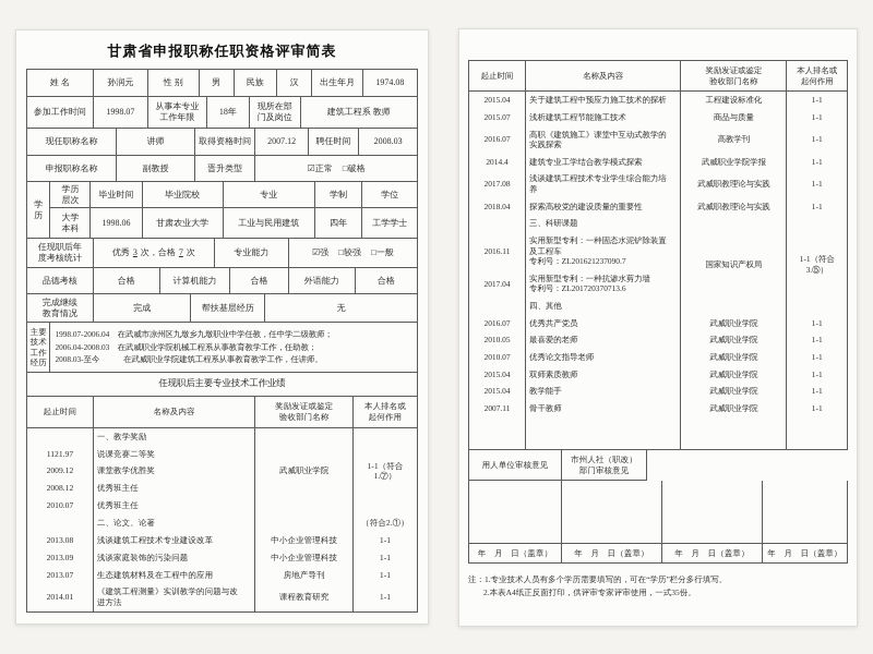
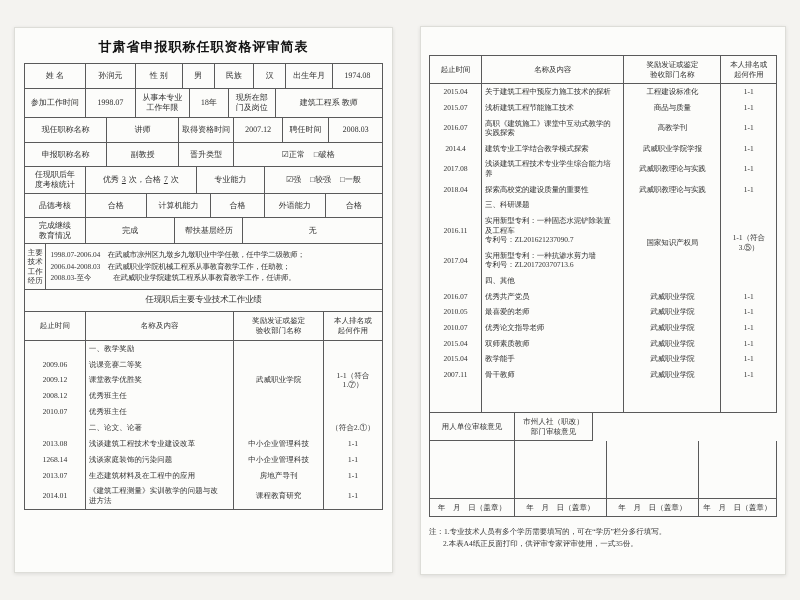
  甘肃省申报职称任职资格评审简表
  姓 名
  孙润元
  性 别
  男
  民族
  汉
  出生年月
  1974.08
  参加工作时间
  1998.07
  从事本专业
  工作年限
  18年
  现所在部
  门及岗位
  建筑工程系 教师
  现任职称名称
  讲师
  取得资格时间
  2007.12
  聘任时间
  2008.03
  申报职称名称
  副教授
  晋升类型
  ☑正常
  □破格
- 学
- 历
- 学历
- 层次
- 毕业时间
- 毕业院校
- 专业
- 学制
- 学位
- 大学
- 本科
- 1998.06
- 甘肃农业大学
- 工业与民用建筑
- 四年
- 工学学士
  任现职后年
  度考核统计
  优秀
  3
  次，合格
  7
  次
  专业能力
  ☑强
  □较强
  □一般
  品德考核
  合格
  计算机能力
  合格
  外语能力
  合格
  完成继续
  教育情况
  完成
  帮扶基层经历
  无
  主要
  技术
  工作
  经历
  1998.07-2006.04 在武威市凉州区九墩乡九墩职业中学任教，任中学二级教师；
  2006.04-2008.03 在武威职业学院机械工程系从事教育教学工作，任助教；
  2008.03-至今 在武威职业学院建筑工程系从事教育教学工作，任讲师。
  任现职后主要专业技术工作业绩
  起止时间	名称及内容	奖励发证或鉴定 验收部门名称	本人排名或 起何作用
  	一、教学奖励	武威职业学院	1-1（符合1.⑦）
- 1121.97	说课竞赛二等奖
+ 2009.06	说课竞赛二等奖
  2009.12	课堂教学优胜奖
  2008.12	优秀班主任
  2010.07	优秀班主任
  	二、论文、论著		（符合2.①）
  2013.08	浅谈建筑工程技术专业建设改革	中小企业管理科技	1-1
- 2013.09	浅谈家庭装饰的污染问题	中小企业管理科技	1-1
+ 1268.14	浅谈家庭装饰的污染问题	中小企业管理科技	1-1
  2013.07	生态建筑材料及在工程中的应用	房地产导刊	1-1
  2014.01	《建筑工程测量》实训教学的问题与改 进方法	课程教育研究	1-1
  起止时间	名称及内容	奖励发证或鉴定 验收部门名称	本人排名或 起何作用
  2015.04	关于建筑工程中预应力施工技术的探析	工程建设标准化	1-1
  2015.07	浅析建筑工程节能施工技术	商品与质量	1-1
  2016.07	高职《建筑施工》课堂中互动式教学的 实践探索	高教学刊	1-1
  2014.4	建筑专业工学结合教学模式探索	武威职业学院学报	1-1
  2017.08	浅谈建筑工程技术专业学生综合能力培 养	武威职教理论与实践	1-1
  2018.04	探索高校党的建设质量的重要性	武威职教理论与实践	1-1
  	三、科研课题
  2016.11	实用新型专利：一种固态水泥铲除装置 及工程车 专利号：ZL201621237090.7	国家知识产权局	1-1（符合3.⑤）
  2017.04	实用新型专利：一种抗渗水剪力墙 专利号：ZL201720370713.6
  	四、其他
  2016.07	优秀共产党员	武威职业学院	1-1
  2010.05	最喜爱的老师	武威职业学院	1-1
  2010.07	优秀论文指导老师	武威职业学院	1-1
  2015.04	双师素质教师	武威职业学院	1-1
  2015.04	教学能手	武威职业学院	1-1
  2007.11	骨干教师	武威职业学院	1-1
  用人单位审核意见
  市州人社（职改）
  部门审核意见
  年 月 日（盖章）
  年 月 日（盖章）
  年 月 日（盖章）
  年 月 日（盖章）
  注：1.专业技术人员有多个学历需要填写的，可在“学历”栏分多行填写。
  2.本表A4纸正反面打印，供评审专家评审使用，一式35份。
